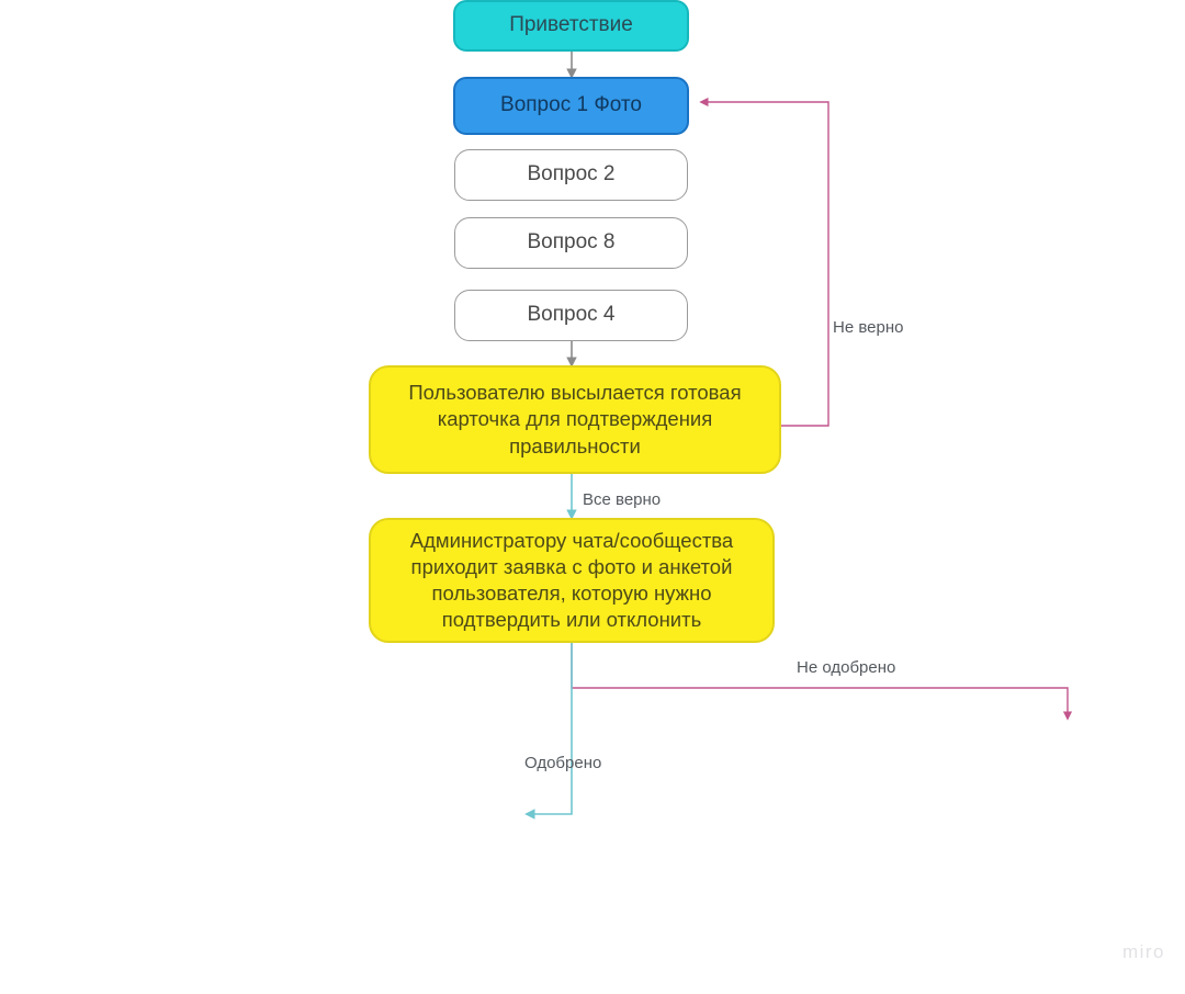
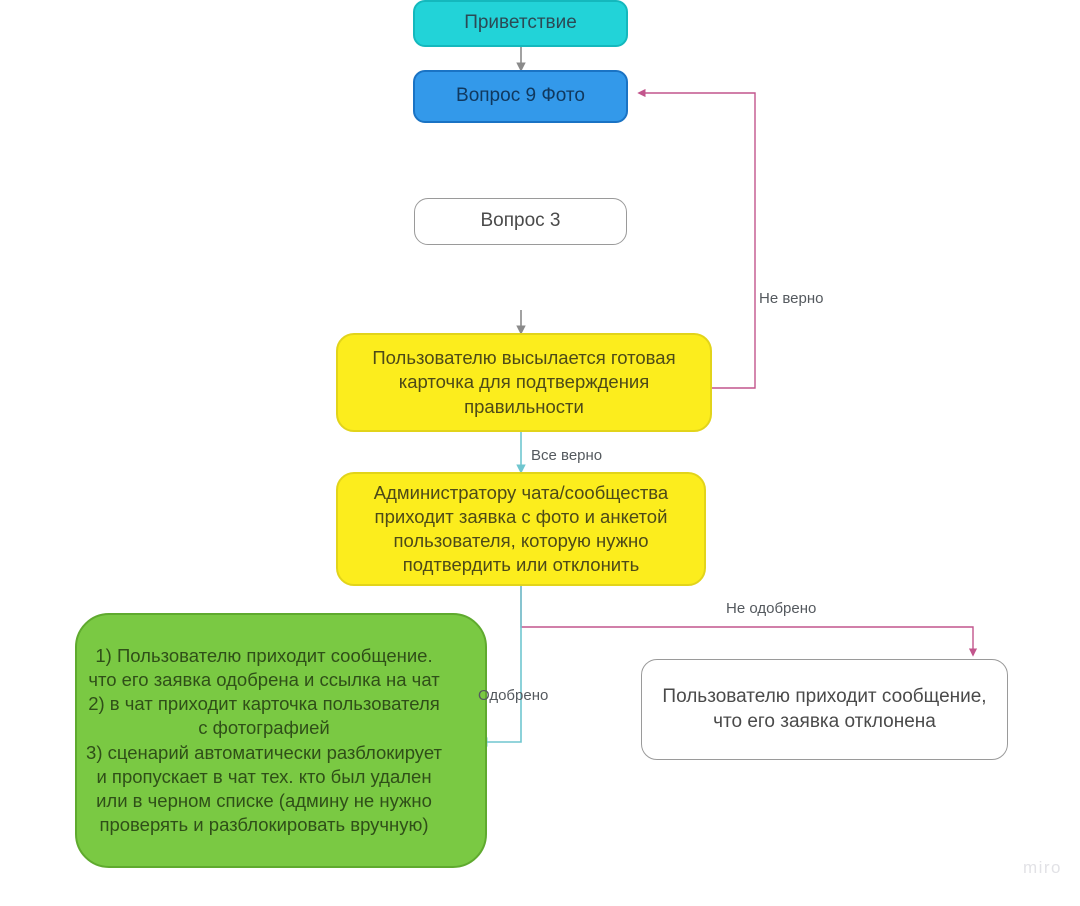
  Приветствие
- Вопрос 1 Фото
+ Вопрос 9 Фото
- Вопрос 2
- Вопрос 8
+ Вопрос 3
- Вопрос 4
  Пользователю высылается готовая
  карточка для подтверждения
  правильности
  Администратору чата/сообщества
  приходит заявка с фото и анкетой
  пользователя, которую нужно
  подтвердить или отклонить
+ 1) Пользователю приходит сообщение.
+ что его заявка одобрена и ссылка на чат
+ 2) в чат приходит карточка пользователя
+ с фотографией
+ 3) сценарий автоматически разблокирует
+ и пропускает в чат тех. кто был удален
+ или в черном списке (админу не нужно
+ проверять и разблокировать вручную)
+ Пользователю приходит сообщение,
+ что его заявка отклонена
  Не верно
  Все верно
  Не одобрено
  Одобрено
  miro
